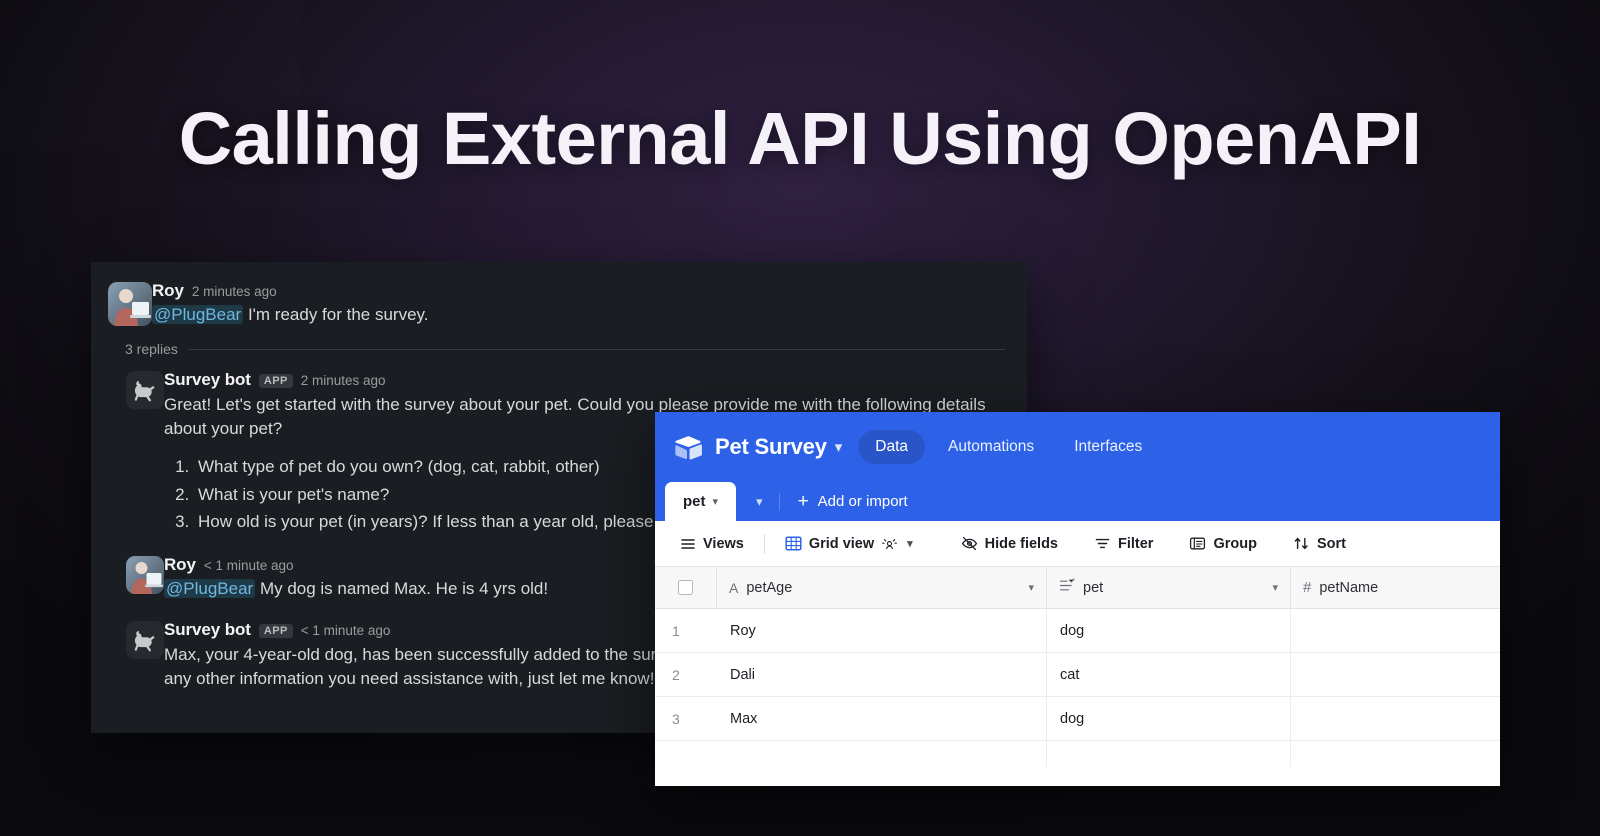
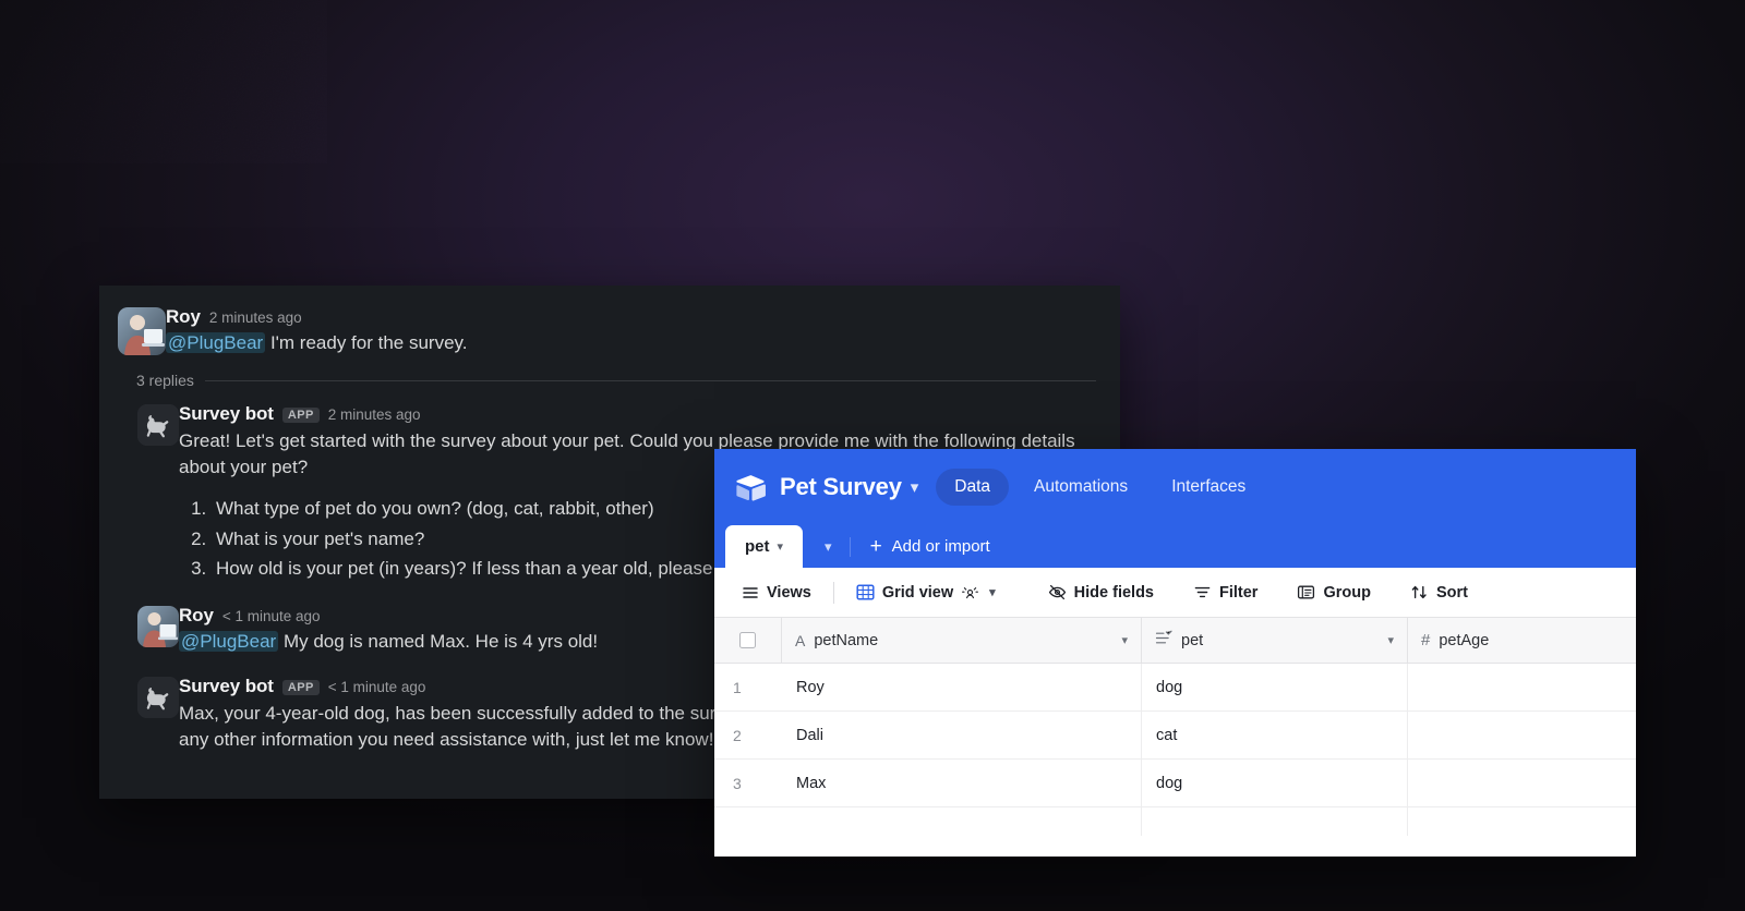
- Calling External API Using OpenAPI
  Roy
  2 minutes ago
  @PlugBear I'm ready for the survey.
  3 replies
  Survey bot
  APP
  2 minutes ago
  Great! Let's get started with the survey about your pet. Could you please provide me with the following details about your pet?
  What type of pet do you own? (dog, cat, rabbit, other)
  What is your pet's name?
  How old is your pet (in years)? If less than a year old, please
  Roy
  < 1 minute ago
  @PlugBear My dog is named Max. He is 4 yrs old!
  Survey bot
  APP
  < 1 minute ago
  Max, your 4-year-old dog, has been successfully added to the sur any other information you need assistance with, just let me know!
  Pet Survey
  ▾
  Data
  Automations
  Interfaces
  pet
  ▾
  ▾
  +
  Add or import
  Views
  Grid view
  ▾
  Hide fields
  Filter
  Group
  Sort
  A
- petAge
+ petName
  ▾
  pet
  ▾
  #
- petName
+ petAge
  1
  Roy
  dog
  2
  Dali
  cat
  3
  Max
  dog
